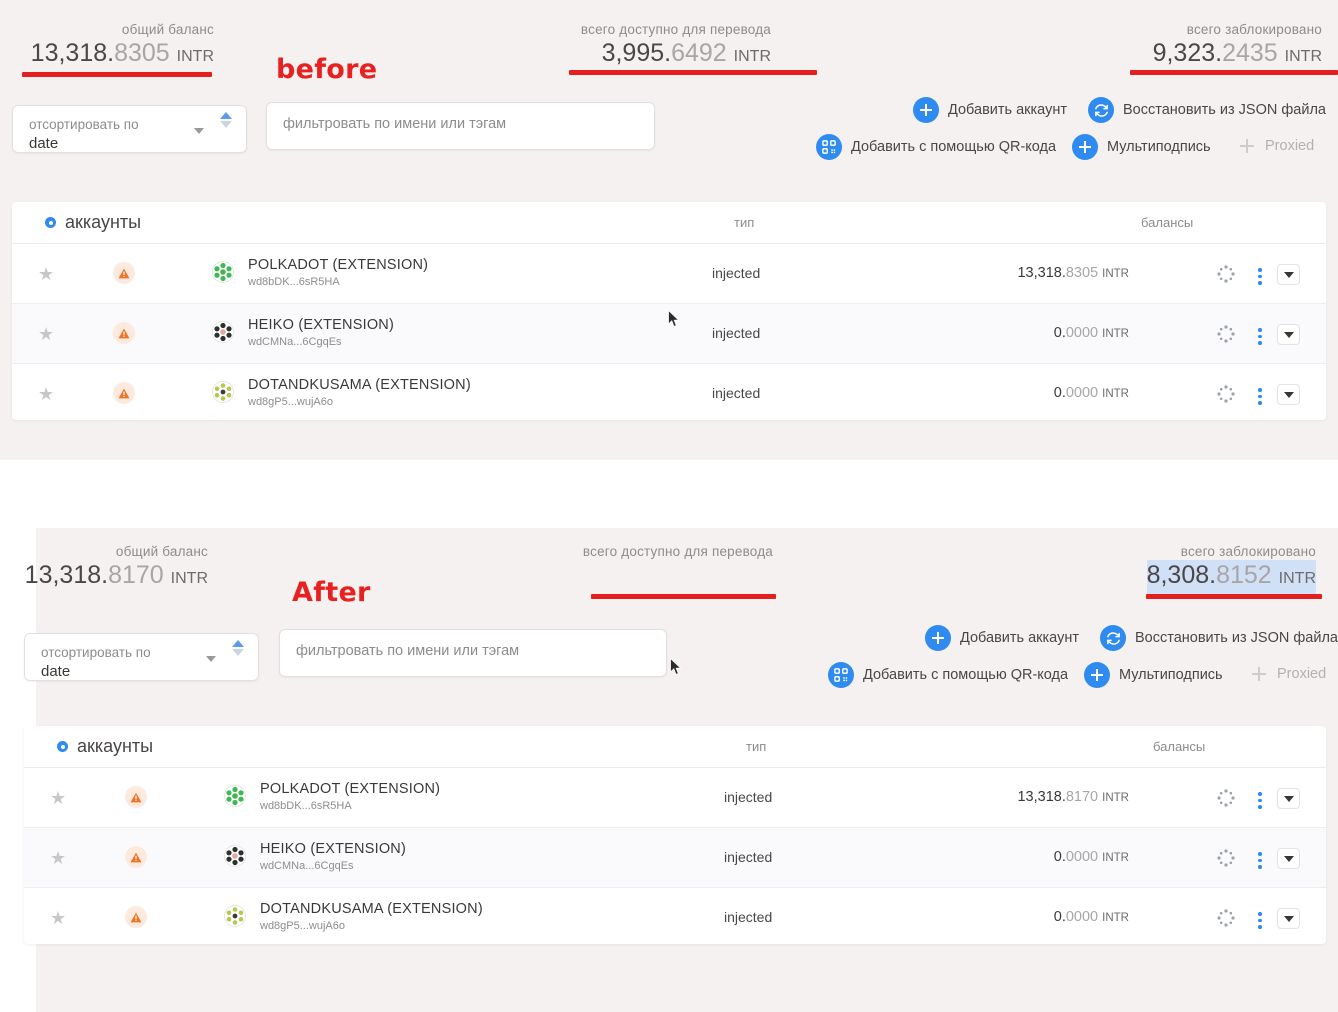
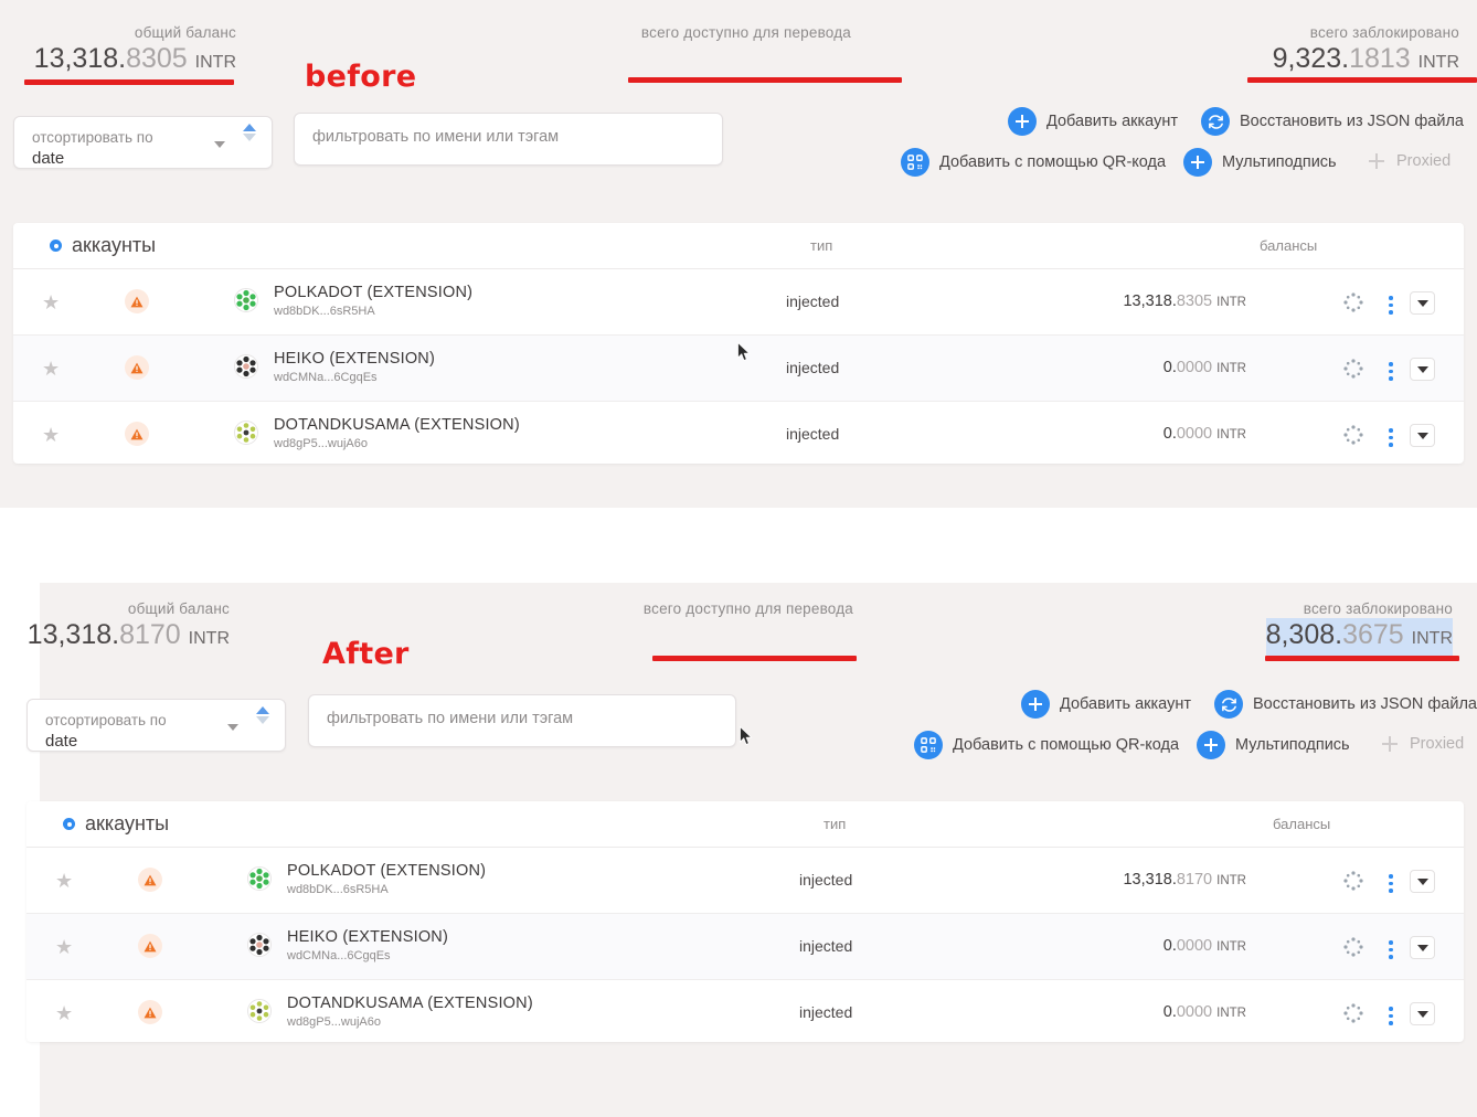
  общий баланс
  13,318.8305 INTR
  всего доступно для перевода
- 3,995.6492 INTR
  всего заблокировано
- 9,323.2435 INTR
+ 9,323.1813 INTR
  before
  отсортировать по
  date
  фильтровать по имени или тэгам
  Добавить аккаунт
  Восстановить из JSON файла
  Добавить с помощью QR-кода
  Мультиподпись
  Proxied
  аккаунты
  тип
  балансы
  ★
  POLKADOT (EXTENSION)
  wd8bDK...6sR5HA
  injected
  13,318.8305 INTR
  ★
  HEIKO (EXTENSION)
  wdCMNa...6CgqEs
  injected
  0.0000 INTR
  ★
  DOTANDKUSAMA (EXTENSION)
  wd8gP5...wujA6o
  injected
  0.0000 INTR
  общий баланс
  13,318.8170 INTR
  всего доступно для перевода
  всего заблокировано
- 8,308.8152 INTR
+ 8,308.3675 INTR
  After
  отсортировать по
  date
  фильтровать по имени или тэгам
  Добавить аккаунт
  Восстановить из JSON файла
  Добавить с помощью QR-кода
  Мультиподпись
  Proxied
  аккаунты
  тип
  балансы
  ★
  POLKADOT (EXTENSION)
  wd8bDK...6sR5HA
  injected
  13,318.8170 INTR
  ★
  HEIKO (EXTENSION)
  wdCMNa...6CgqEs
  injected
  0.0000 INTR
  ★
  DOTANDKUSAMA (EXTENSION)
  wd8gP5...wujA6o
  injected
  0.0000 INTR
